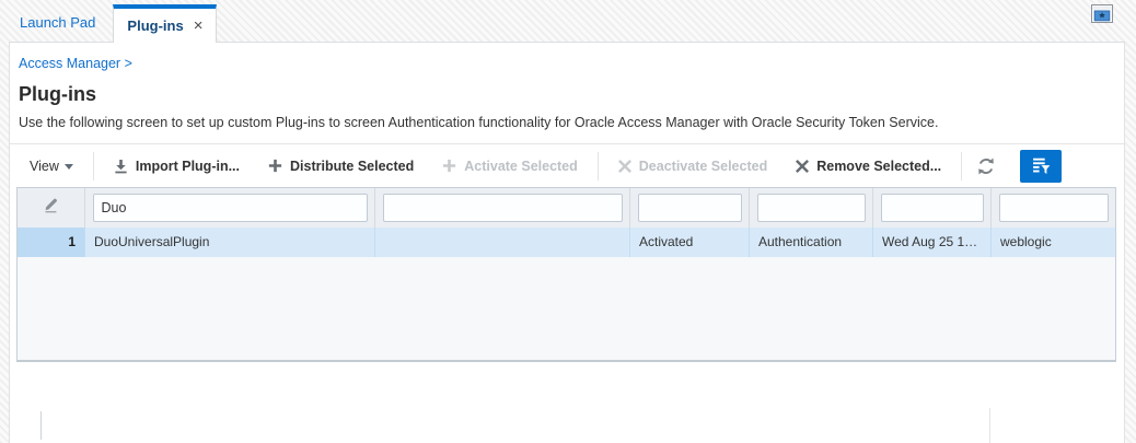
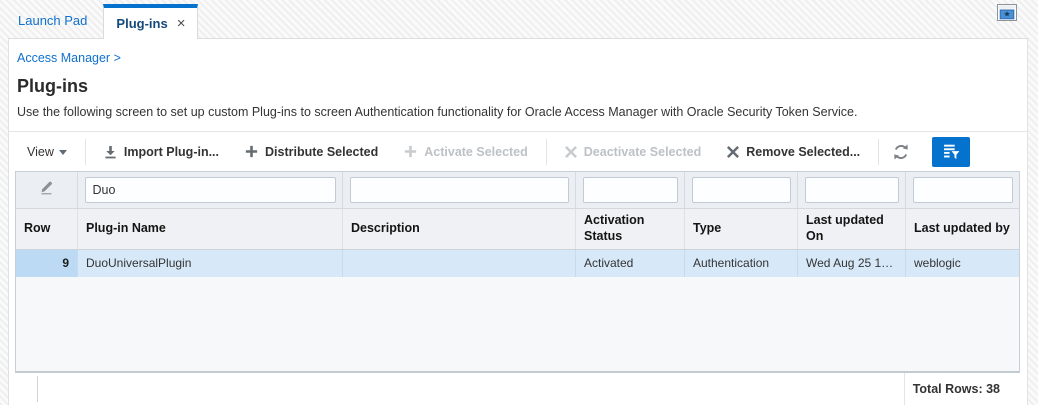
  Launch Pad
  Plug-ins
  ×
  Access Manager >
  Plug-ins
  Use the following screen to set up custom Plug-ins to screen Authentication functionality for Oracle Access Manager with Oracle Security Token Service.
  View
  Import Plug-in...
  Distribute Selected
  Activate Selected
  Deactivate Selected
  Remove Selected...
  Duo
+ Row
+ Plug-in Name
+ Description
+ Activation Status
+ Type
+ Last updated On
+ Last updated by
- 1
+ 9
  DuoUniversalPlugin
  Activated
  Authentication
  Wed Aug 25 15:…
  weblogic
+ Total Rows: 38
